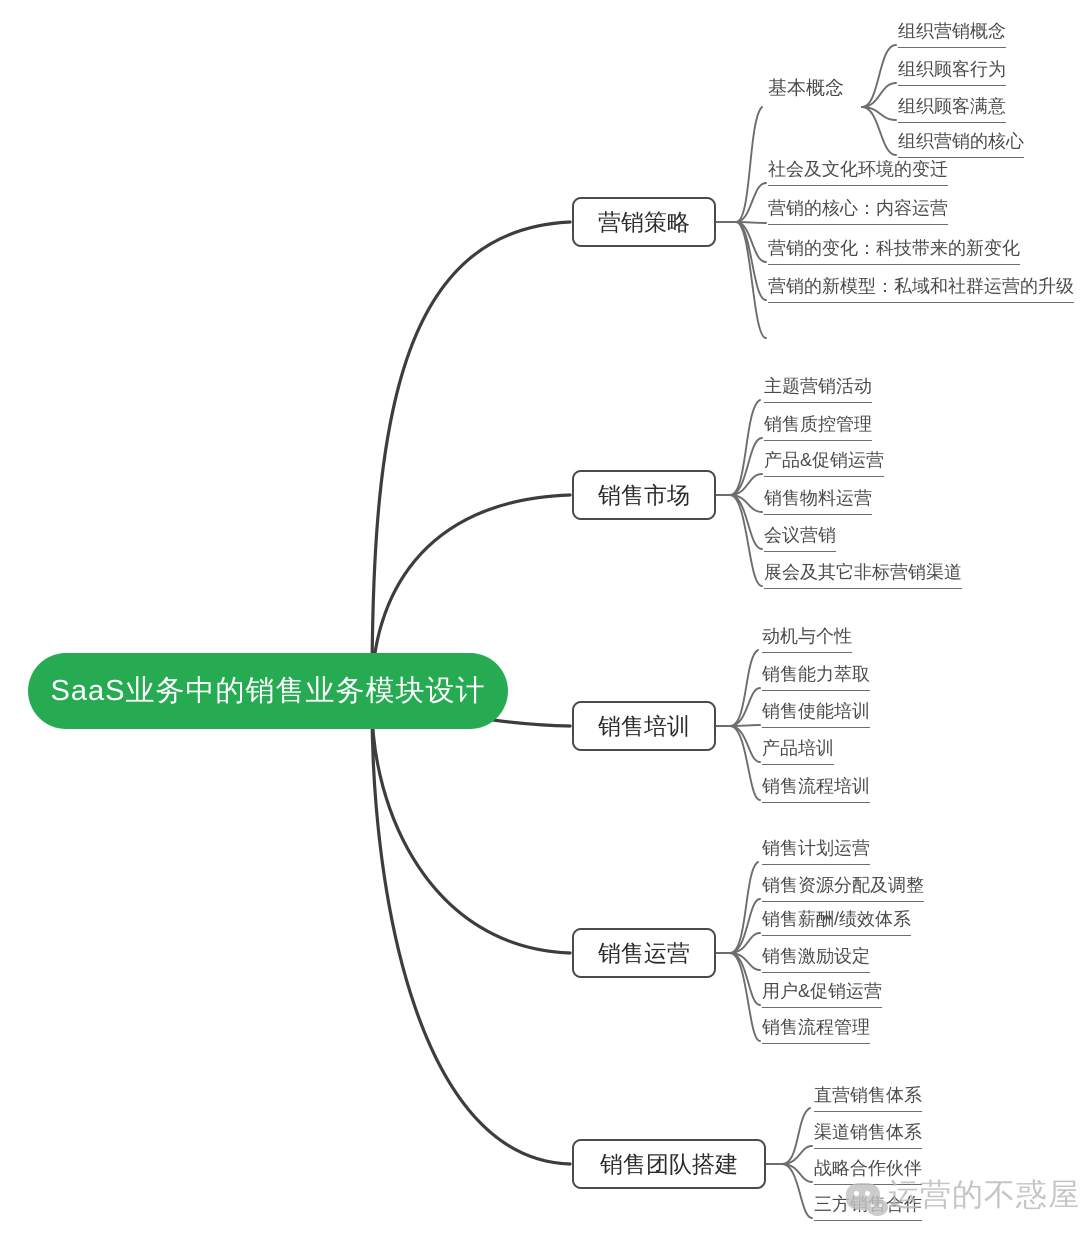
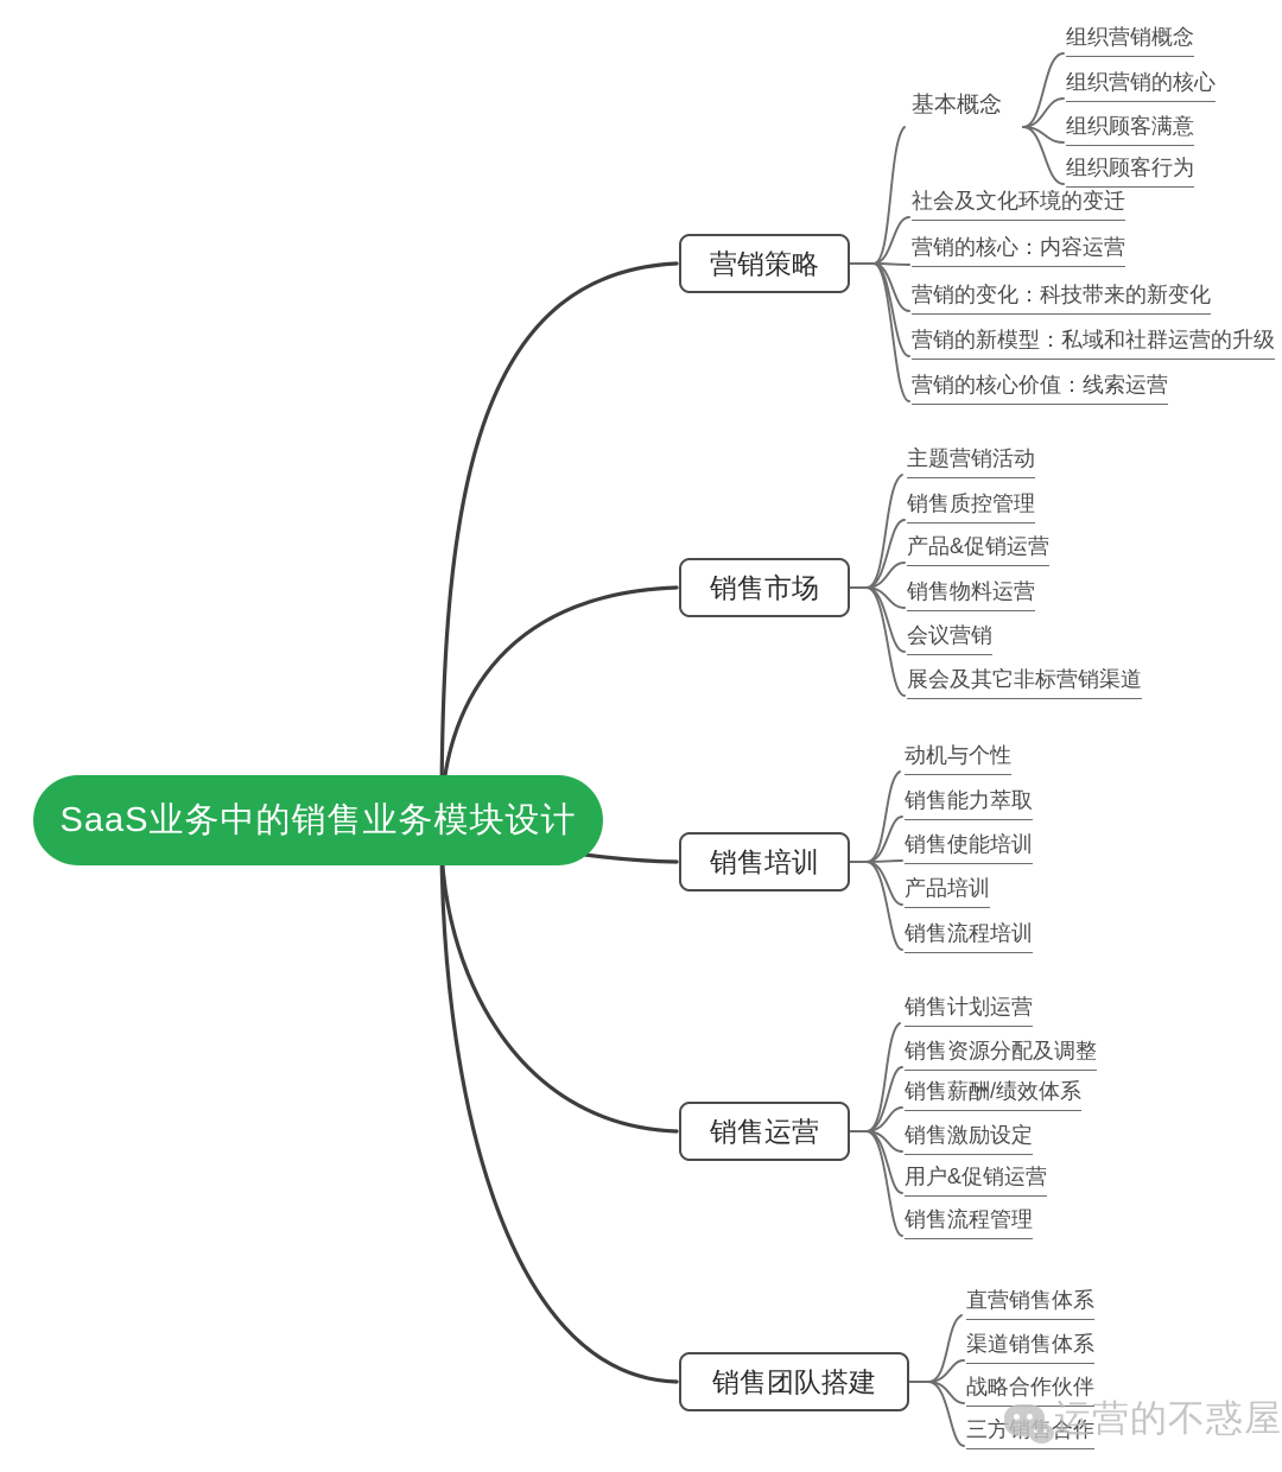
  SaaS业务中的销售业务模块设计
  营销策略
  基本概念
  组织营销概念
- 组织顾客行为
+ 组织营销的核心
  组织顾客满意
- 组织营销的核心
+ 组织顾客行为
  社会及文化环境的变迁
  营销的核心：内容运营
  营销的变化：科技带来的新变化
  营销的新模型：私域和社群运营的升级
+ 营销的核心价值：线索运营
  销售市场
  主题营销活动
  销售质控管理
  产品&促销运营
  销售物料运营
  会议营销
  展会及其它非标营销渠道
  销售培训
  动机与个性
  销售能力萃取
  销售使能培训
  产品培训
  销售流程培训
  销售运营
  销售计划运营
  销售资源分配及调整
  销售薪酬/绩效体系
  销售激励设定
  用户&促销运营
  销售流程管理
  销售团队搭建
  直营销售体系
  渠道销售体系
  战略合作伙伴
  三方销售合作
  运营的不惑屋
